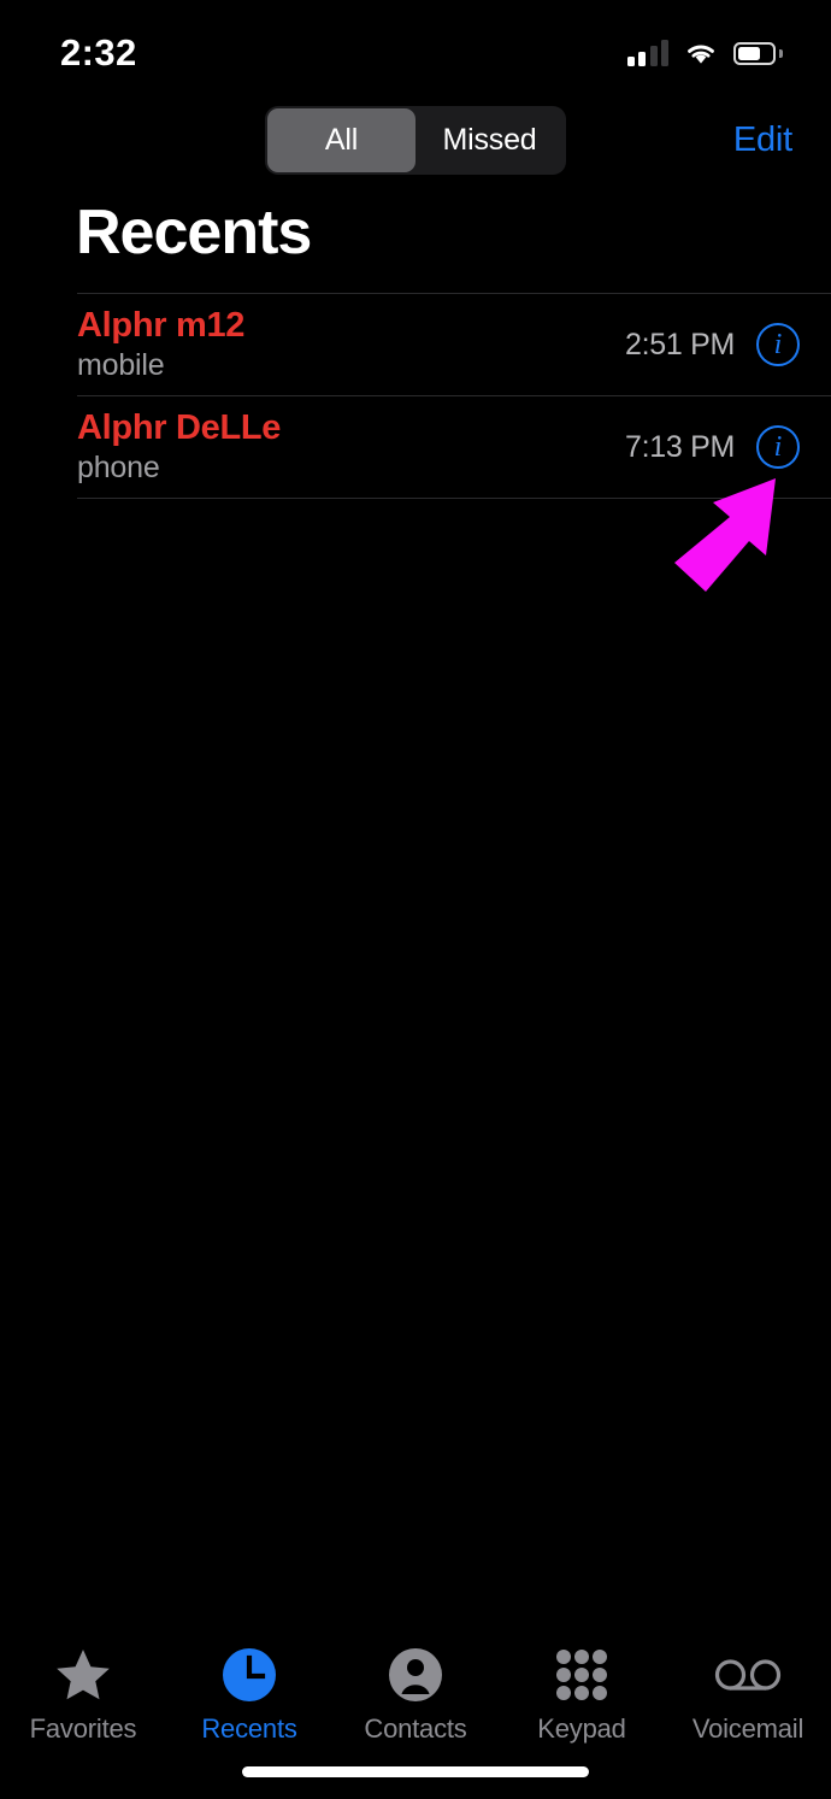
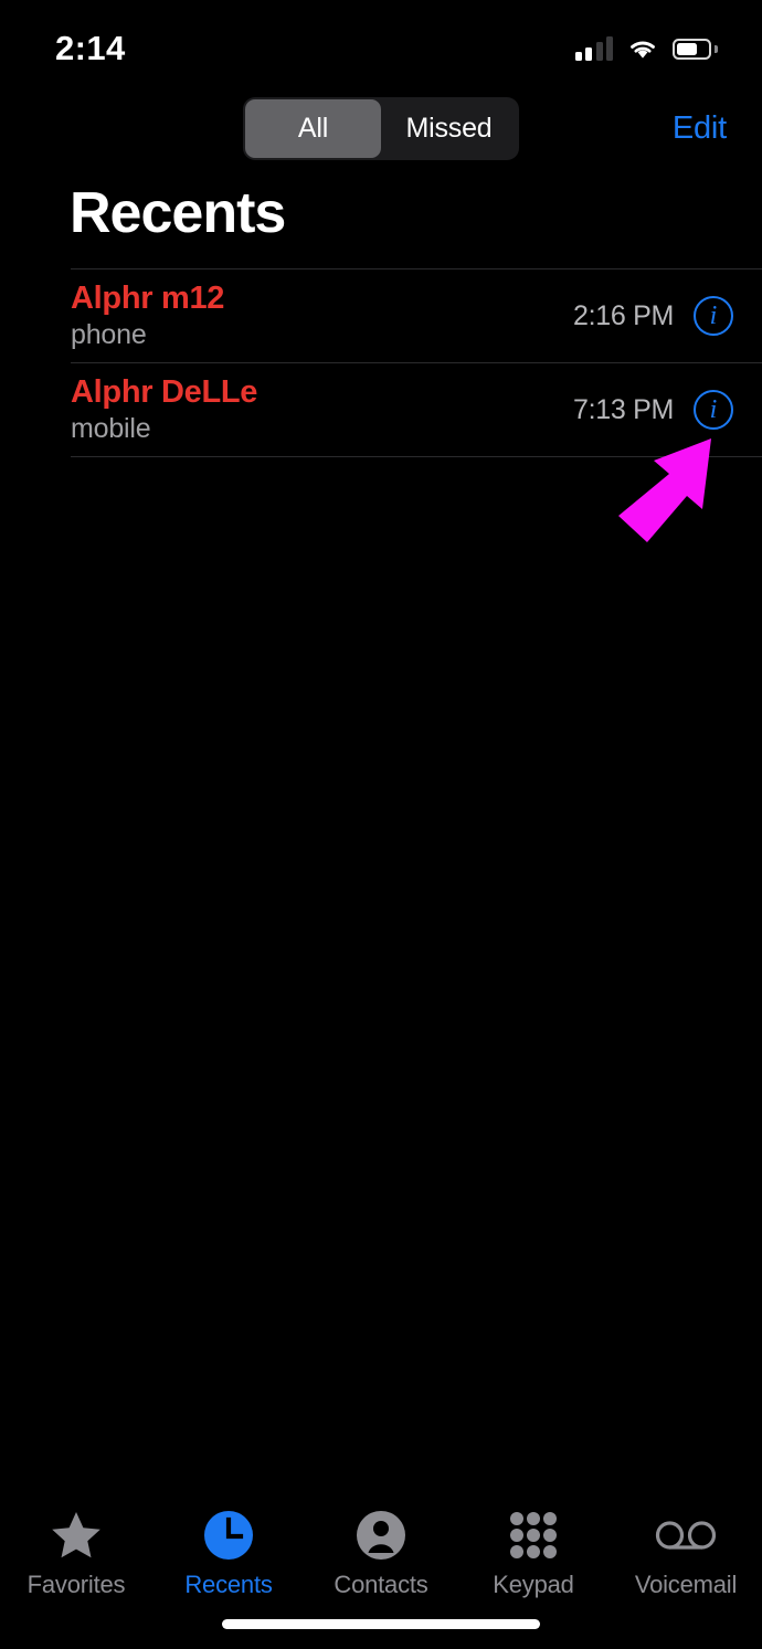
- 2:32
+ 2:14
  All
  Missed
  Edit
  Recents
  Alphr m12
- mobile
+ phone
- 2:51 PM
+ 2:16 PM
  i
  Alphr DeLLe
- phone
+ mobile
  7:13 PM
  i
  Favorites
  Recents
  Contacts
  Keypad
  Voicemail
